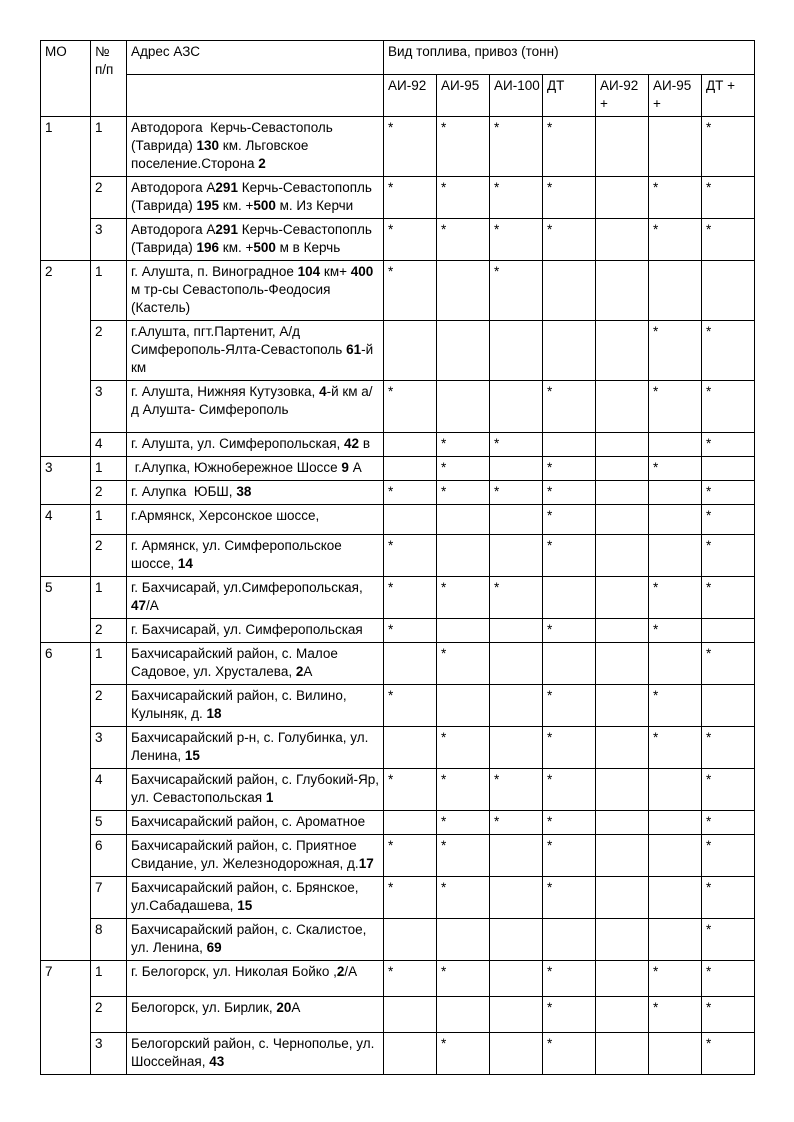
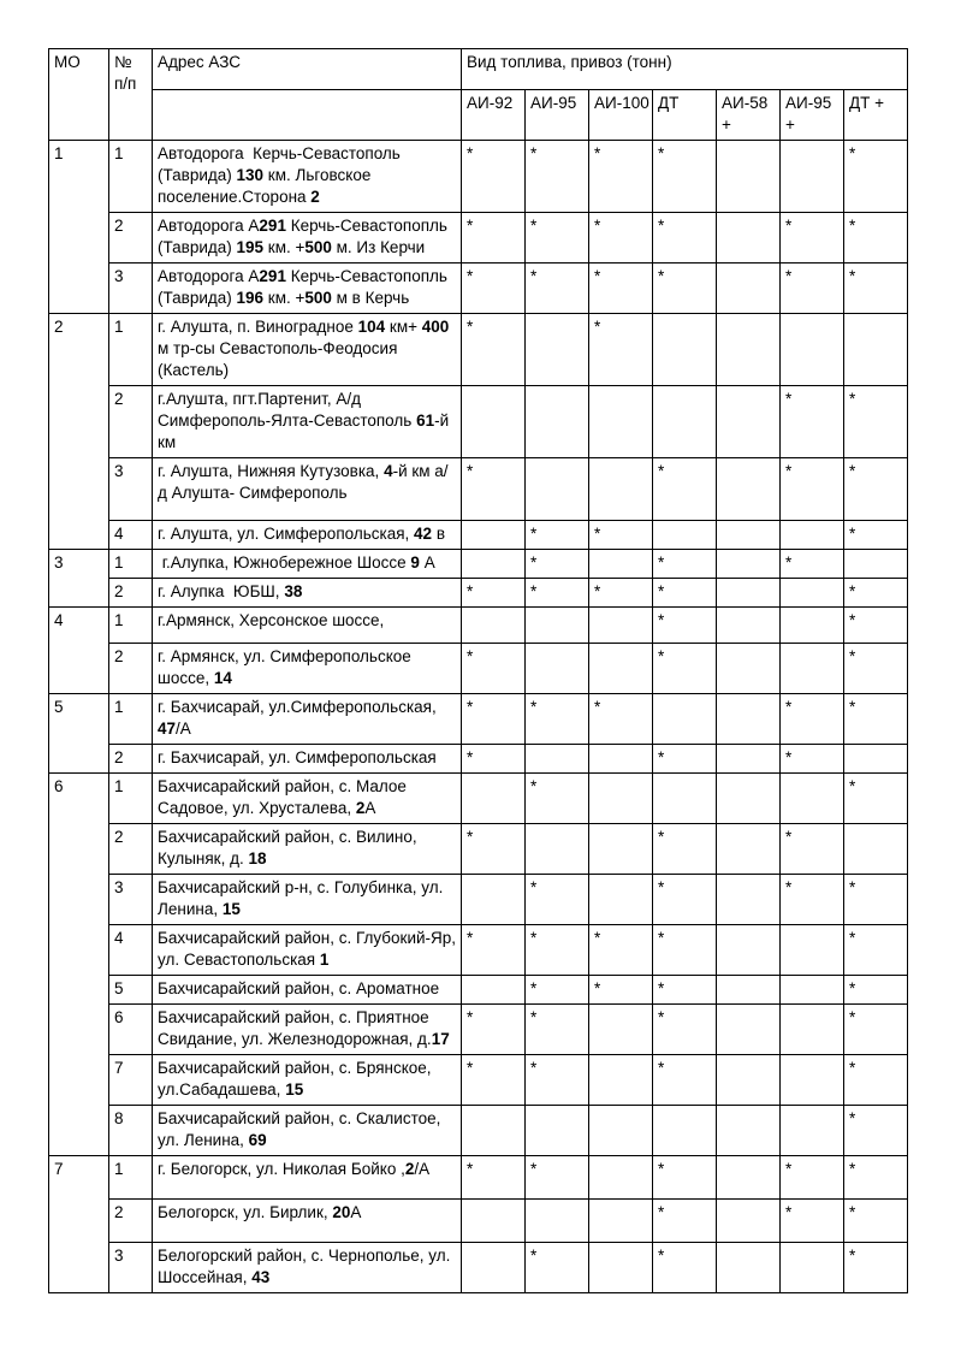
  МО	№ п/п	Адрес АЗС	Вид топлива, привоз (тонн)
- 	АИ-92	АИ-95	АИ-100	ДТ	АИ-92 +	АИ-95 +	ДТ +
+ 	АИ-92	АИ-95	АИ-100	ДТ	АИ-58 +	АИ-95 +	ДТ +
  1	1	Автодорога Керчь-Севастополь (Таврида) 130 км. Льговское поселение.Сторона 2	*	*	*	*			*
  2	Автодорога А291 Керчь-Севастопопль (Таврида) 195 км. +500 м. Из Керчи	*	*	*	*		*	*
  3	Автодорога А291 Керчь-Севастопопль (Таврида) 196 км. +500 м в Керчь	*	*	*	*		*	*
  2	1	г. Алушта, п. Виноградное 104 км+ 400 м тр-сы Севастополь-Феодосия (Кастель)	*		*
  2	г.Алушта, пгт.Партенит, А/д Симферополь-Ялта-Севастополь 61-й км						*	*
  3	г. Алушта, Нижняя Кутузовка, 4-й км а/д Алушта- Симферополь	*			*		*	*
  4	г. Алушта, ул. Симферопольская, 42 в		*	*				*
  3	1	г.Алупка, Южнобережное Шоссе 9 А		*		*		*
  2	г. Алупка ЮБШ, 38	*	*	*	*			*
  4	1	г.Армянск, Херсонское шоссе,				*			*
  2	г. Армянск, ул. Симферопольское шоссе, 14	*			*			*
  5	1	г. Бахчисарай, ул.Симферопольская, 47/А	*	*	*			*	*
  2	г. Бахчисарай, ул. Симферопольская	*			*		*
  6	1	Бахчисарайский район, с. Малое Садовое, ул. Хрусталева, 2А		*					*
  2	Бахчисарайский район, с. Вилино, Кулыняк, д. 18	*			*		*
  3	Бахчисарайский р-н, с. Голубинка, ул. Ленина, 15		*		*		*	*
  4	Бахчисарайский район, с. Глубокий-Яр, ул. Севастопольская 1	*	*	*	*			*
  5	Бахчисарайский район, с. Ароматное		*	*	*			*
  6	Бахчисарайский район, с. Приятное Свидание, ул. Железнодорожная, д.17	*	*		*			*
  7	Бахчисарайский район, с. Брянское, ул.Сабадашева, 15	*	*		*			*
  8	Бахчисарайский район, с. Скалистое, ул. Ленина, 69							*
  7	1	г. Белогорск, ул. Николая Бойко ,2/А	*	*		*		*	*
  2	Белогорск, ул. Бирлик, 20А				*		*	*
  3	Белогорский район, с. Чернополье, ул. Шоссейная, 43		*		*			*
